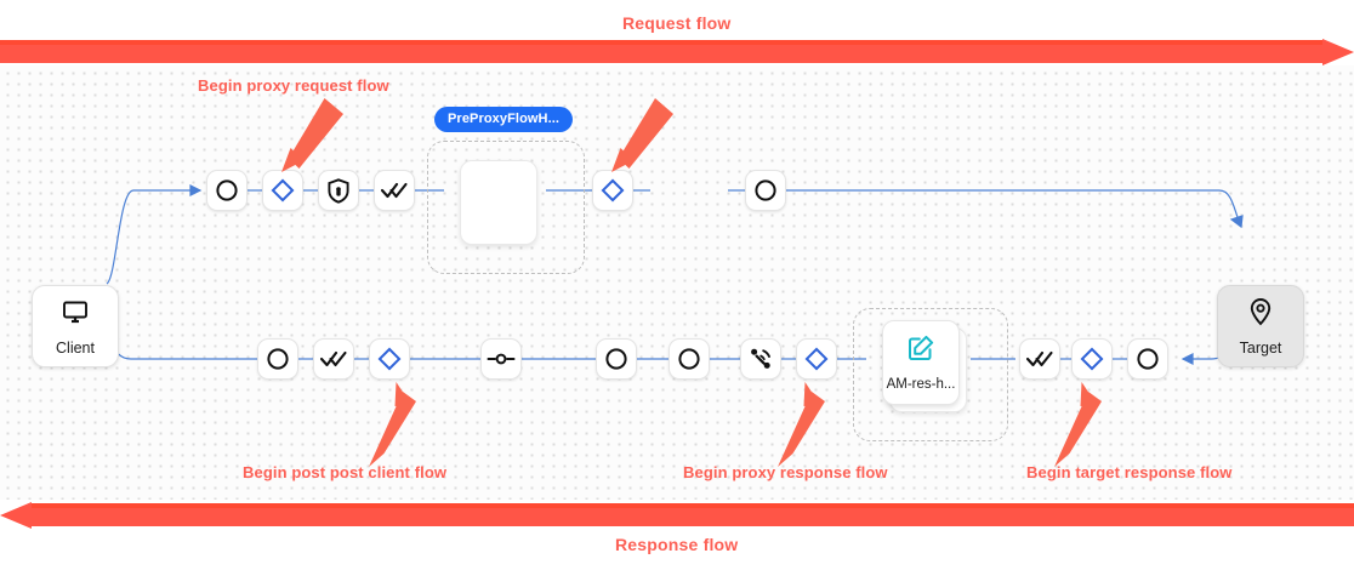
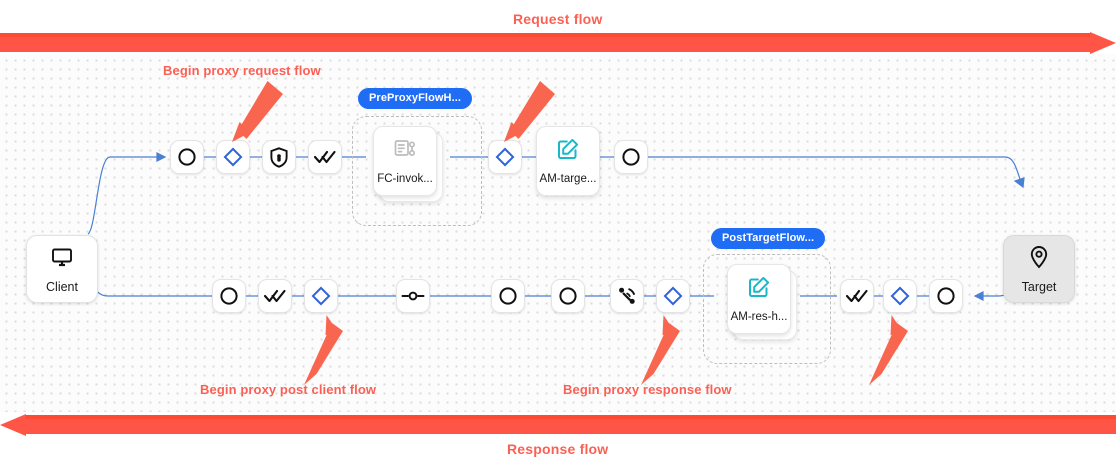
  Request flow
  Client
  Target
  PreProxyFlowH...
+ FC-invok...
+ AM-targe...
+ PostTargetFlow...
  AM-res-h...
  Begin proxy request flow
- Begin post post client flow
+ Begin proxy post client flow
  Begin proxy response flow
- Begin target response flow
  Response flow
